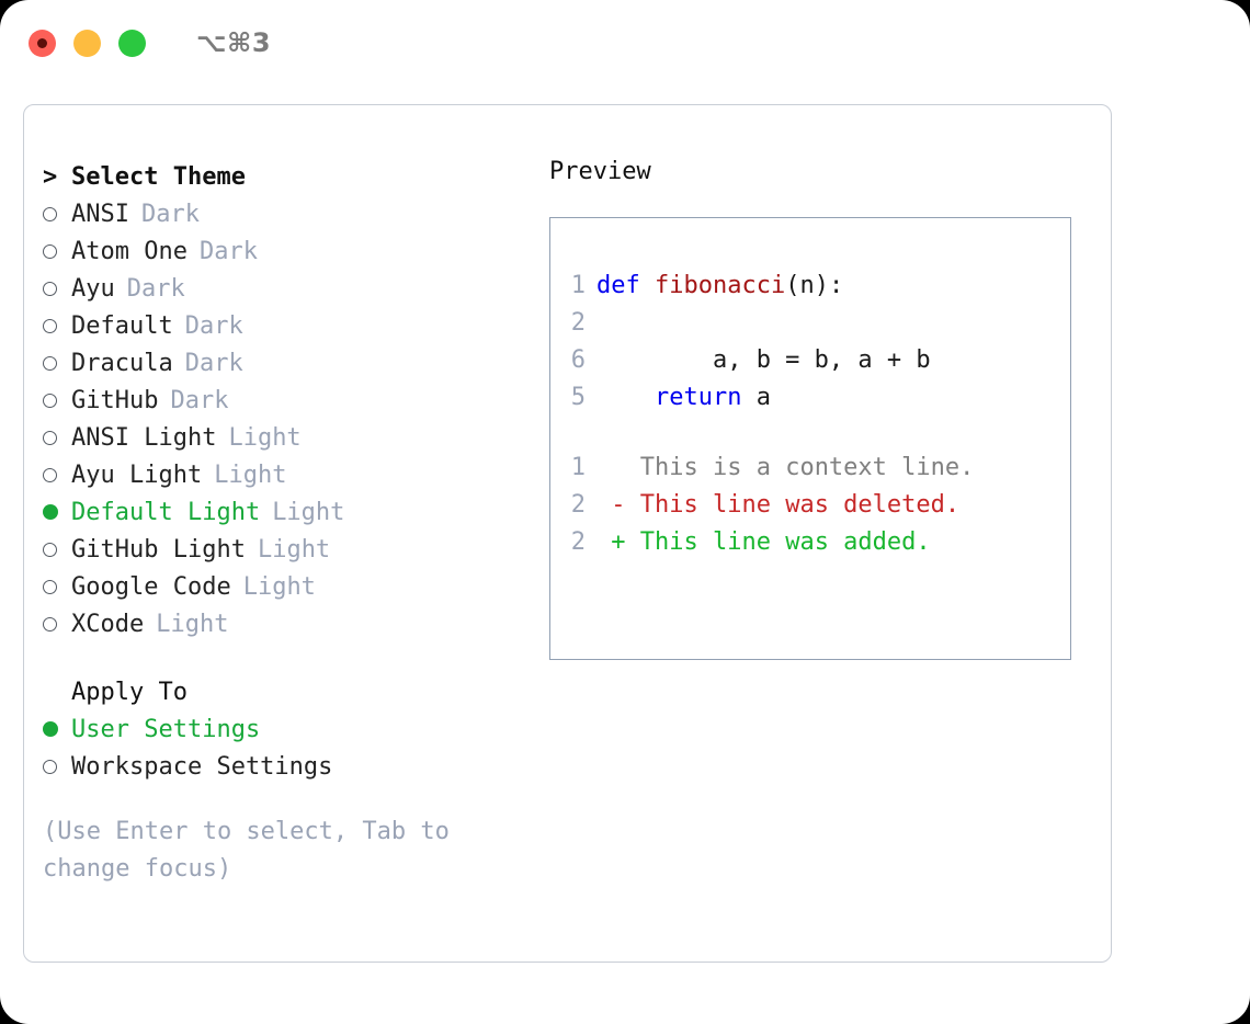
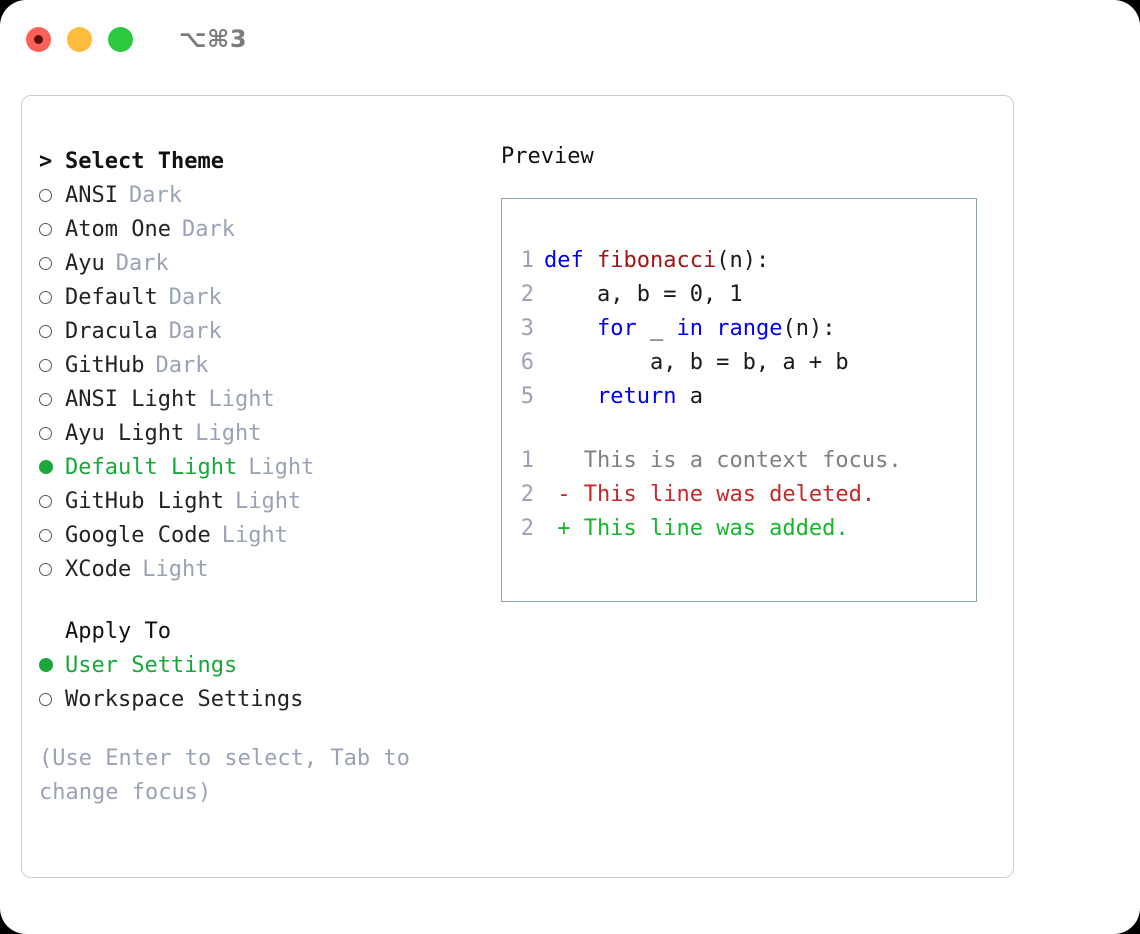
  ⌥⌘3
  >
  Select Theme
  ANSI
  Dark
  Atom One
  Dark
  Ayu
  Dark
  Default
  Dark
  Dracula
  Dark
  GitHub
  Dark
  ANSI Light
  Light
  Ayu Light
  Light
  Default Light
  Light
  GitHub Light
  Light
  Google Code
  Light
  XCode
  Light
  Apply To
  User Settings
  Workspace Settings
  (Use Enter to select, Tab to change focus)
  Preview
  1
  def fibonacci(n):
  2
+ a, b = 0, 1
+ 3
+ for _ in range(n):
  6
  a, b = b, a + b
  5
  return a
  1
- This is a context line.
+ This is a context focus.
  2
  -
  This line was deleted.
  2
  +
  This line was added.
